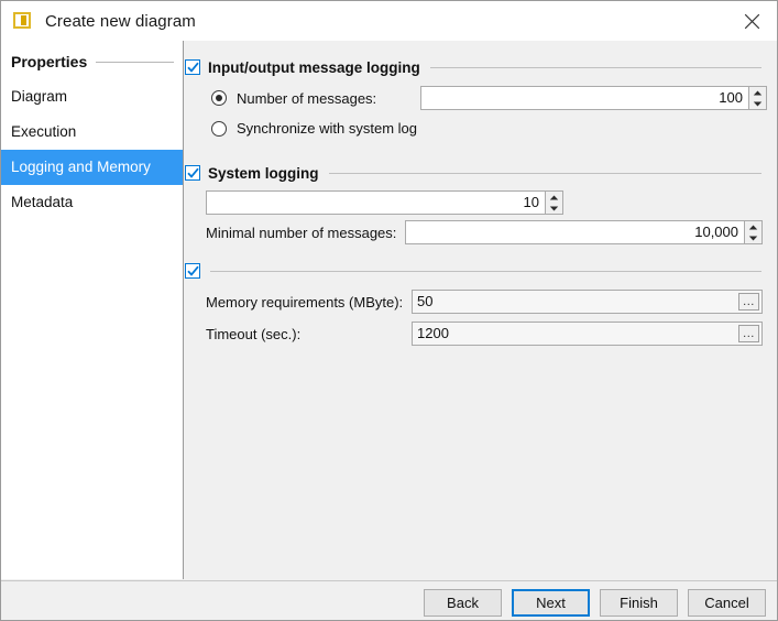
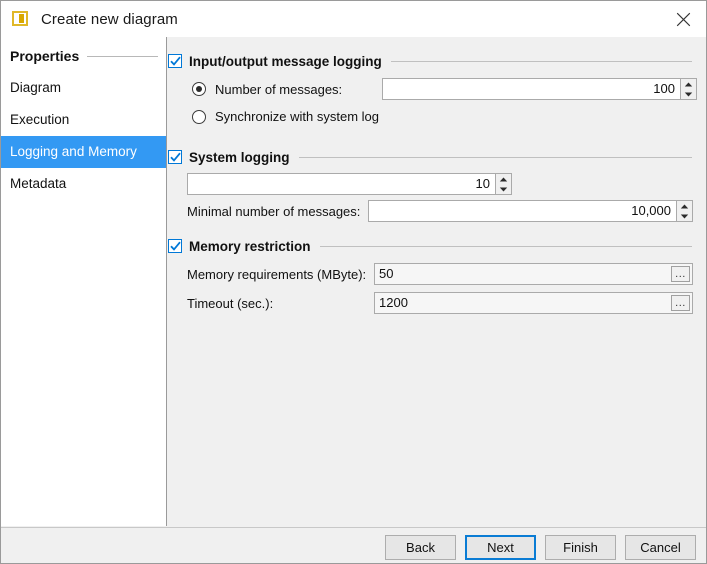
  Create new diagram
  Properties
  Diagram
  Execution
  Logging and Memory
  Metadata
  Input/output message logging
  Number of messages:
  100
  Synchronize with system log
  System logging
  10
  Minimal number of messages:
  10,000
+ Memory restriction
  Memory requirements (MByte):
  50
  ...
  Timeout (sec.):
  1200
  ...
  Back
  Next
  Finish
  Cancel
